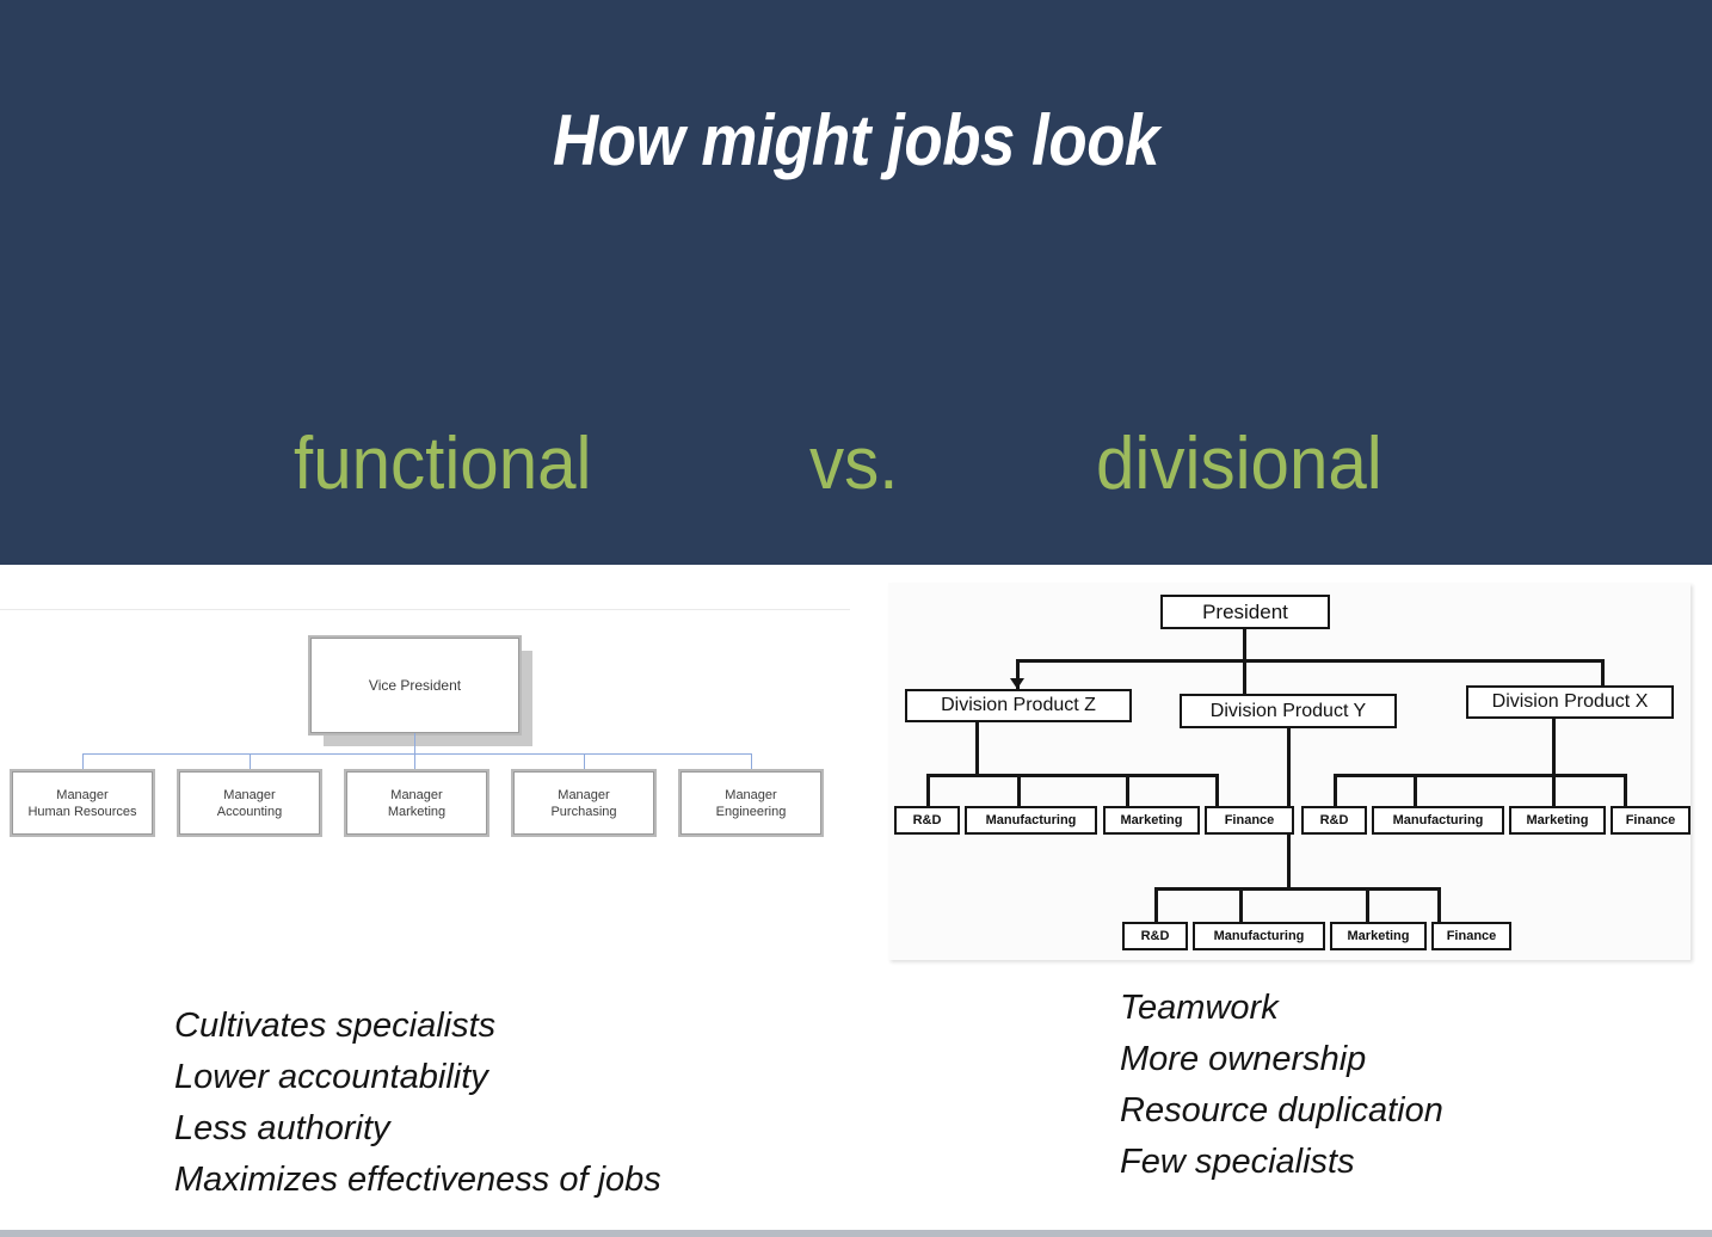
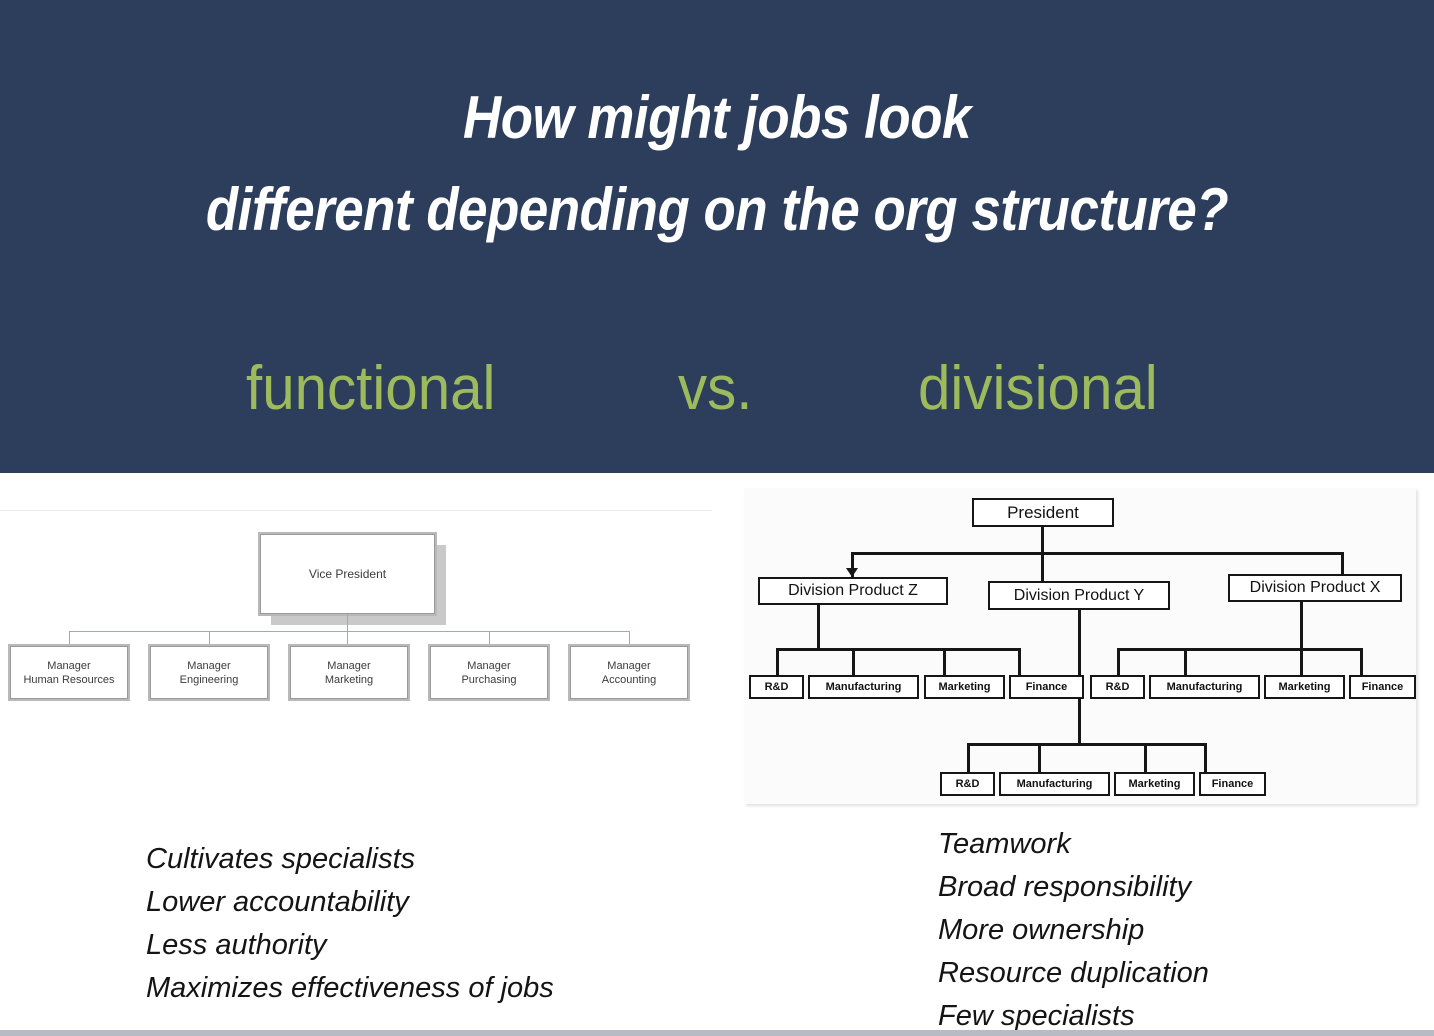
  How might jobs look
+ different depending on the org structure?
  functional
  vs.
  divisional
  Vice President
  Manager
  Human Resources
  Manager
- Accounting
+ Engineering
  Manager
  Marketing
  Manager
  Purchasing
  Manager
- Engineering
+ Accounting
  President
  Division Product Z
  Division Product Y
  Division Product X
  R&D
  Manufacturing
  Marketing
  Finance
  R&D
  Manufacturing
  Marketing
  Finance
  R&D
  Manufacturing
  Marketing
  Finance
  Cultivates specialists
  Lower accountability
  Less authority
  Maximizes effectiveness of jobs
  Teamwork
+ Broad responsibility
  More ownership
  Resource duplication
  Few specialists
